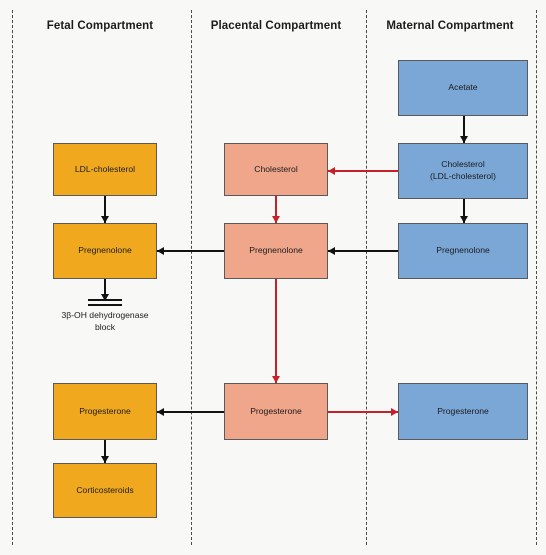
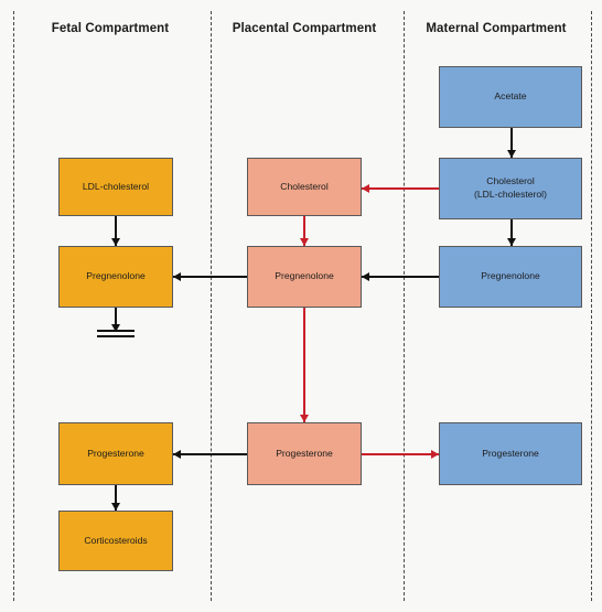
  Fetal Compartment
  Placental Compartment
  Maternal Compartment
  Acetate
  Cholesterol
  (LDL-cholesterol)
  Pregnenolone
  Progesterone
  Cholesterol
  Pregnenolone
  Progesterone
  LDL-cholesterol
  Pregnenolone
- 3β-OH dehydrogenase
- block
  Progesterone
  Corticosteroids
